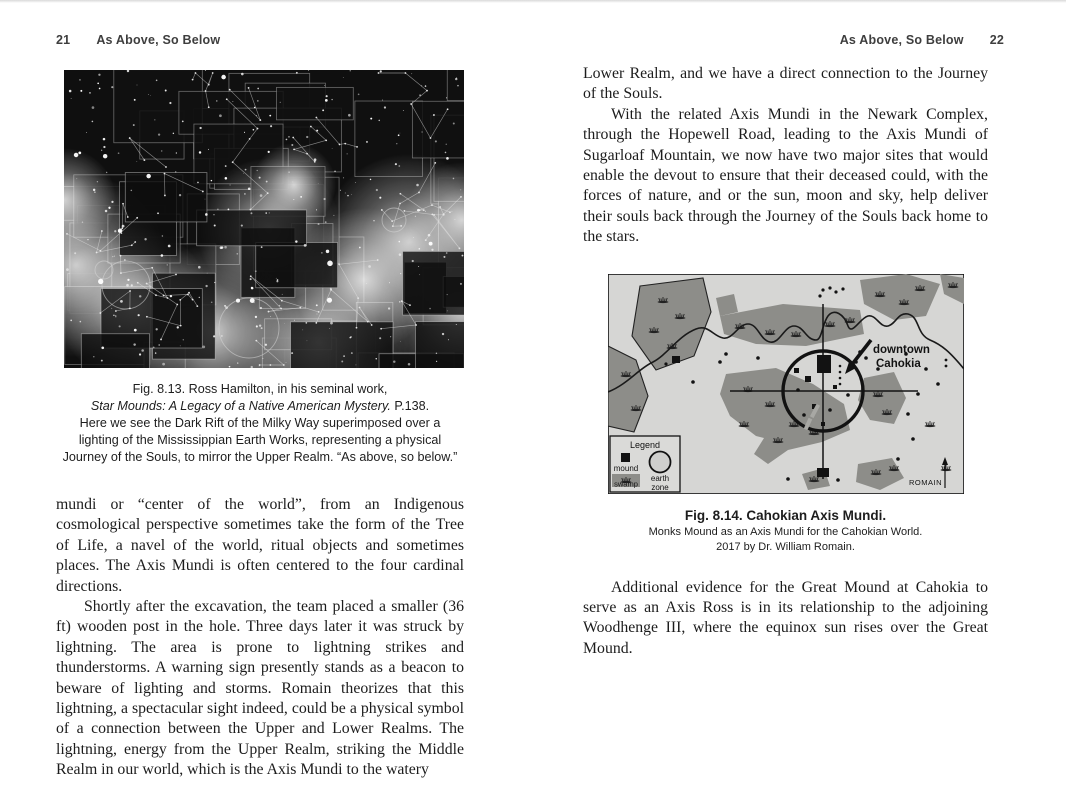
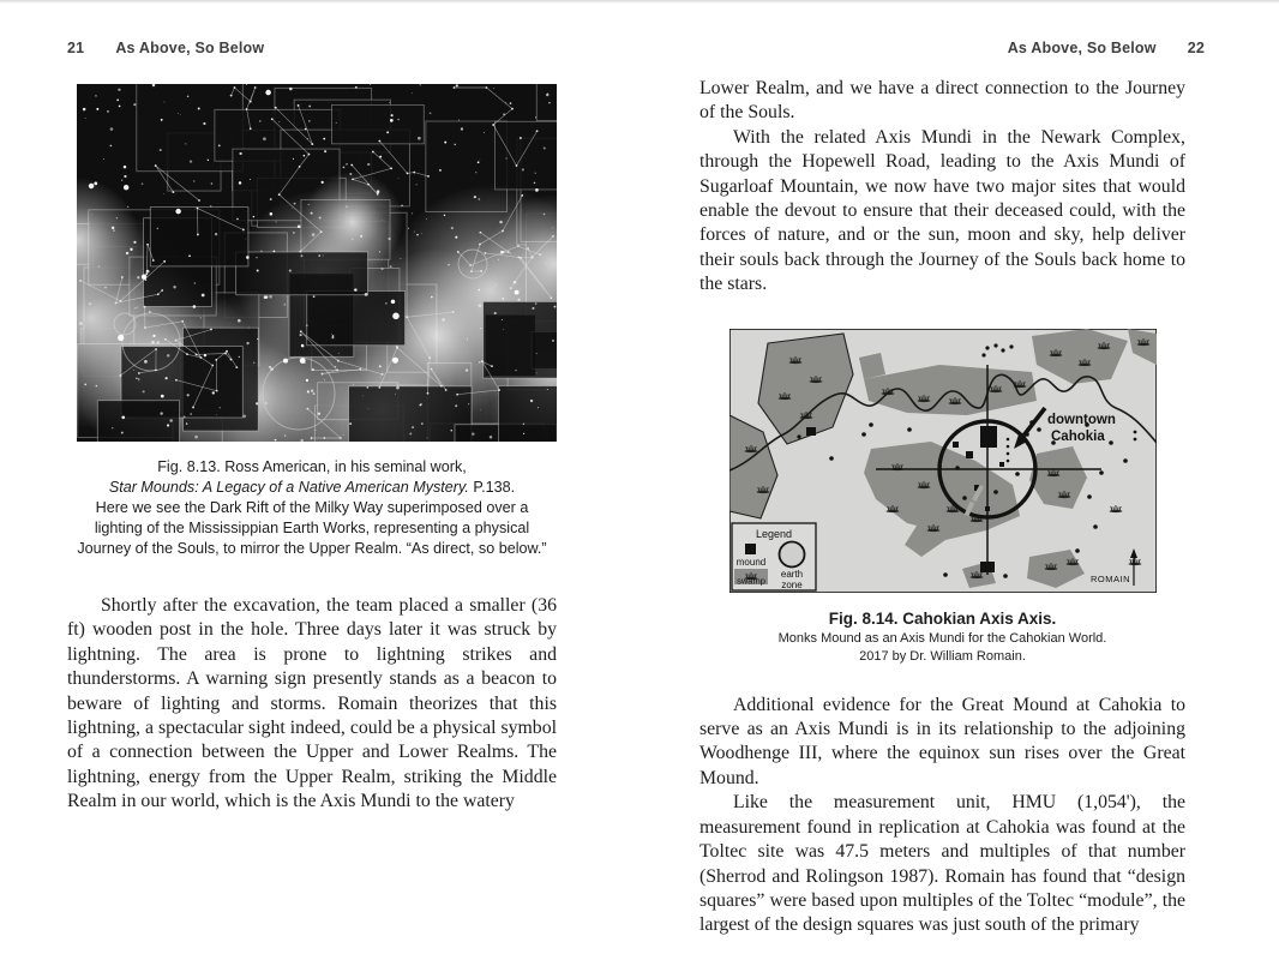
  21
  As Above, So Below
  As Above, So Below
  22
- Fig. 8.13. Ross Hamilton, in his seminal work,
+ Fig. 8.13. Ross American, in his seminal work,
  Star Mounds: A Legacy of a Native American Mystery. P.138.
  Here we see the Dark Rift of the Milky Way superimposed over a
  lighting of the Mississippian Earth Works, representing a physical
- Journey of the Souls, to mirror the Upper Realm. “As above, so below.”
+ Journey of the Souls, to mirror the Upper Realm. “As direct, so below.”
- mundi or “center of the world”, from an Indigenous cosmological perspective sometimes take the form of the Tree of Life, a navel of the world, ritual objects and sometimes places. The Axis Mundi is often centered to the four cardinal directions.
  Shortly after the excavation, the team placed a smaller (36 ft) wooden post in the hole. Three days later it was struck by lightning. The area is prone to lightning strikes and thunderstorms. A warning sign presently stands as a beacon to beware of lighting and storms. Romain theorizes that this lightning, a spectacular sight indeed, could be a physical symbol of a connection between the Upper and Lower Realms. The lightning, energy from the Upper Realm, striking the Middle Realm in our world, which is the Axis Mundi to the watery
  Lower Realm, and we have a direct connection to the Journey of the Souls.
  With the related Axis Mundi in the Newark Complex, through the Hopewell Road, leading to the Axis Mundi of Sugarloaf Mountain, we now have two major sites that would enable the devout to ensure that their deceased could, with the forces of nature, and or the sun, moon and sky, help deliver their souls back through the Journey of the Souls back home to the stars.
  downtown
  Cahokia
  Legend
  mound
  swamp
  earth
  zone
  ROMAIN
- Fig. 8.14. Cahokian Axis Mundi.
+ Fig. 8.14. Cahokian Axis Axis.
  Monks Mound as an Axis Mundi for the Cahokian World.
  2017 by Dr. William Romain.
- Additional evidence for the Great Mound at Cahokia to serve as an Axis Ross is in its relationship to the adjoining Woodhenge III, where the equinox sun rises over the Great Mound.
+ Additional evidence for the Great Mound at Cahokia to serve as an Axis Mundi is in its relationship to the adjoining Woodhenge III, where the equinox sun rises over the Great Mound.
+ Like the measurement unit, HMU (1,054'), the measurement found in replication at Cahokia was found at the Toltec site was 47.5 meters and multiples of that number (Sherrod and Rolingson 1987). Romain has found that “design squares” were based upon multiples of the Toltec “module”, the largest of the design squares was just south of the primary
